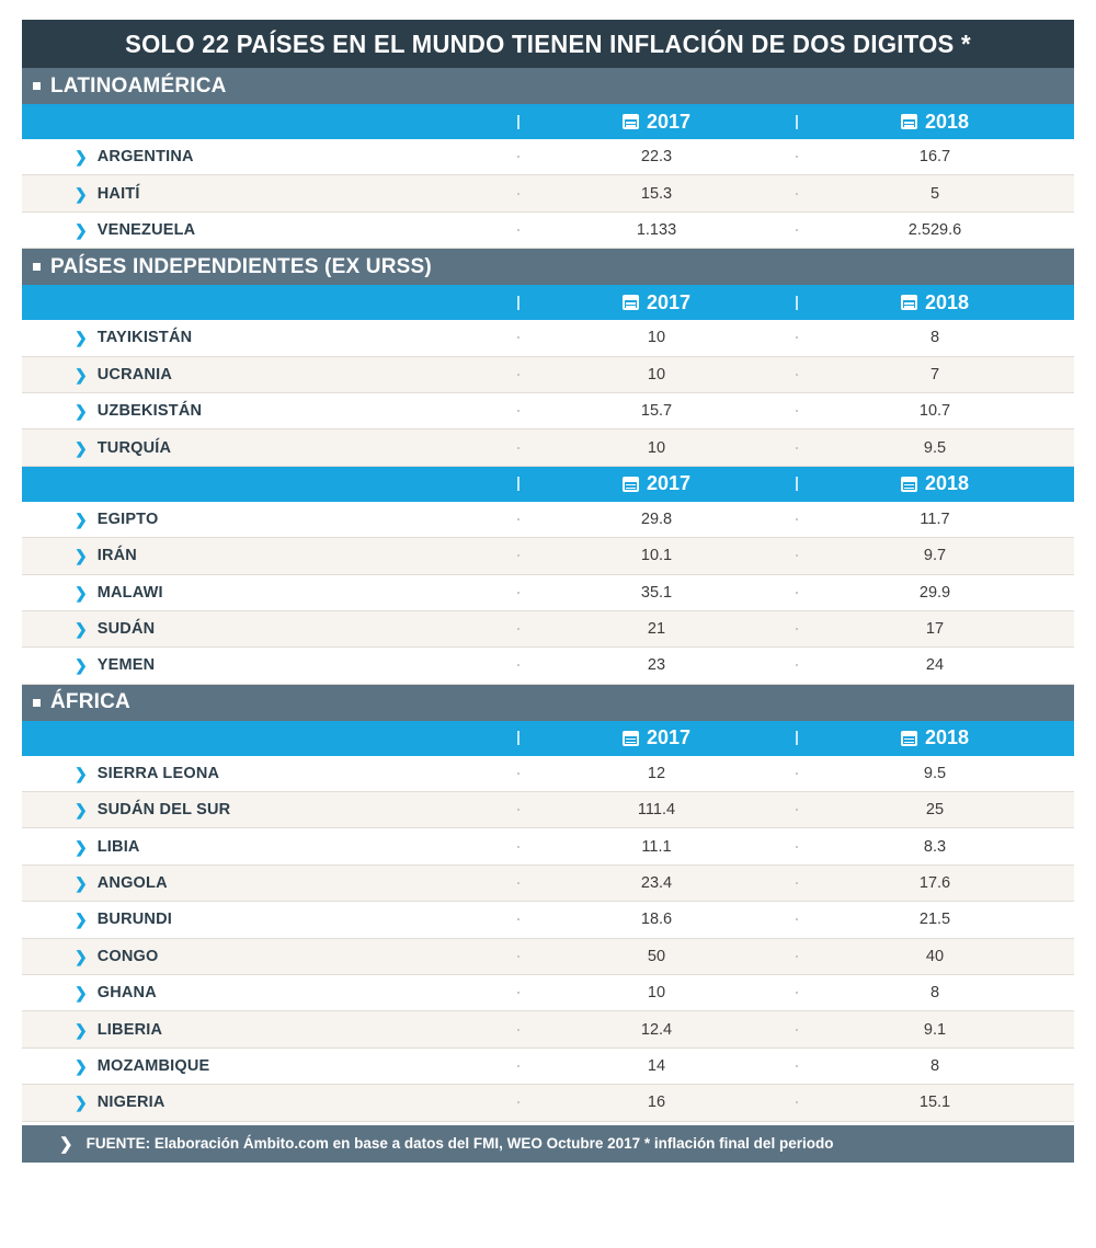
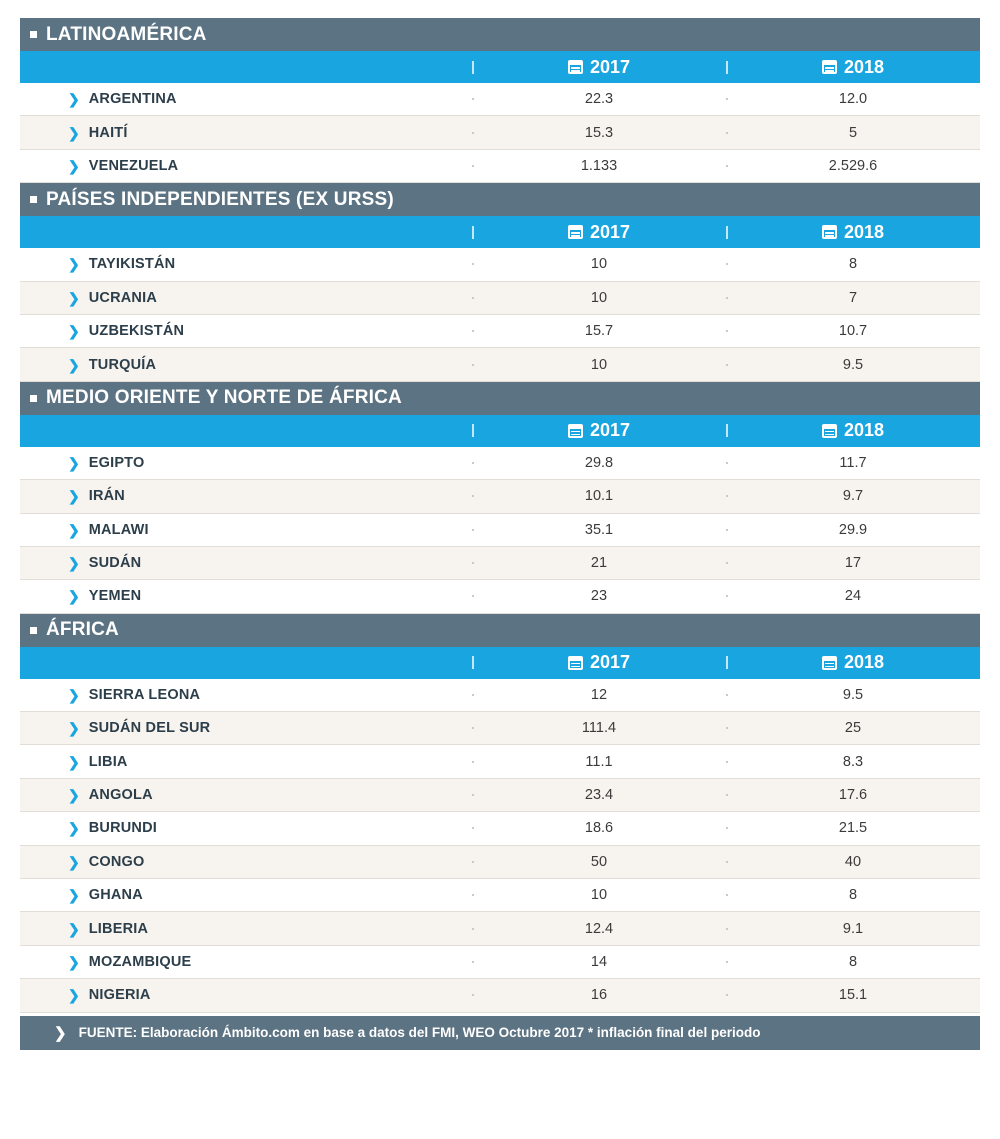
- SOLO 22 PAÍSES EN EL MUNDO TIENEN INFLACIÓN DE DOS DIGITOS *
  LATINOAMÉRICA
  2017
  2018
  ❯
  ARGENTINA
  22.3
- 16.7
+ 12.0
  ❯
  HAITÍ
  15.3
  5
  ❯
  VENEZUELA
  1.133
  2.529.6
  PAÍSES INDEPENDIENTES (EX URSS)
  2017
  2018
  ❯
  TAYIKISTÁN
  10
  8
  ❯
  UCRANIA
  10
  7
  ❯
  UZBEKISTÁN
  15.7
  10.7
  ❯
  TURQUÍA
  10
  9.5
+ MEDIO ORIENTE Y NORTE DE ÁFRICA
  2017
  2018
  ❯
  EGIPTO
  29.8
  11.7
  ❯
  IRÁN
  10.1
  9.7
  ❯
  MALAWI
  35.1
  29.9
  ❯
  SUDÁN
  21
  17
  ❯
  YEMEN
  23
  24
  ÁFRICA
  2017
  2018
  ❯
  SIERRA LEONA
  12
  9.5
  ❯
  SUDÁN DEL SUR
  111.4
  25
  ❯
  LIBIA
  11.1
  8.3
  ❯
  ANGOLA
  23.4
  17.6
  ❯
  BURUNDI
  18.6
  21.5
  ❯
  CONGO
  50
  40
  ❯
  GHANA
  10
  8
  ❯
  LIBERIA
  12.4
  9.1
  ❯
  MOZAMBIQUE
  14
  8
  ❯
  NIGERIA
  16
  15.1
  ❯
  FUENTE: Elaboración Ámbito.com en base a datos del FMI, WEO Octubre 2017 * inflación final del periodo
